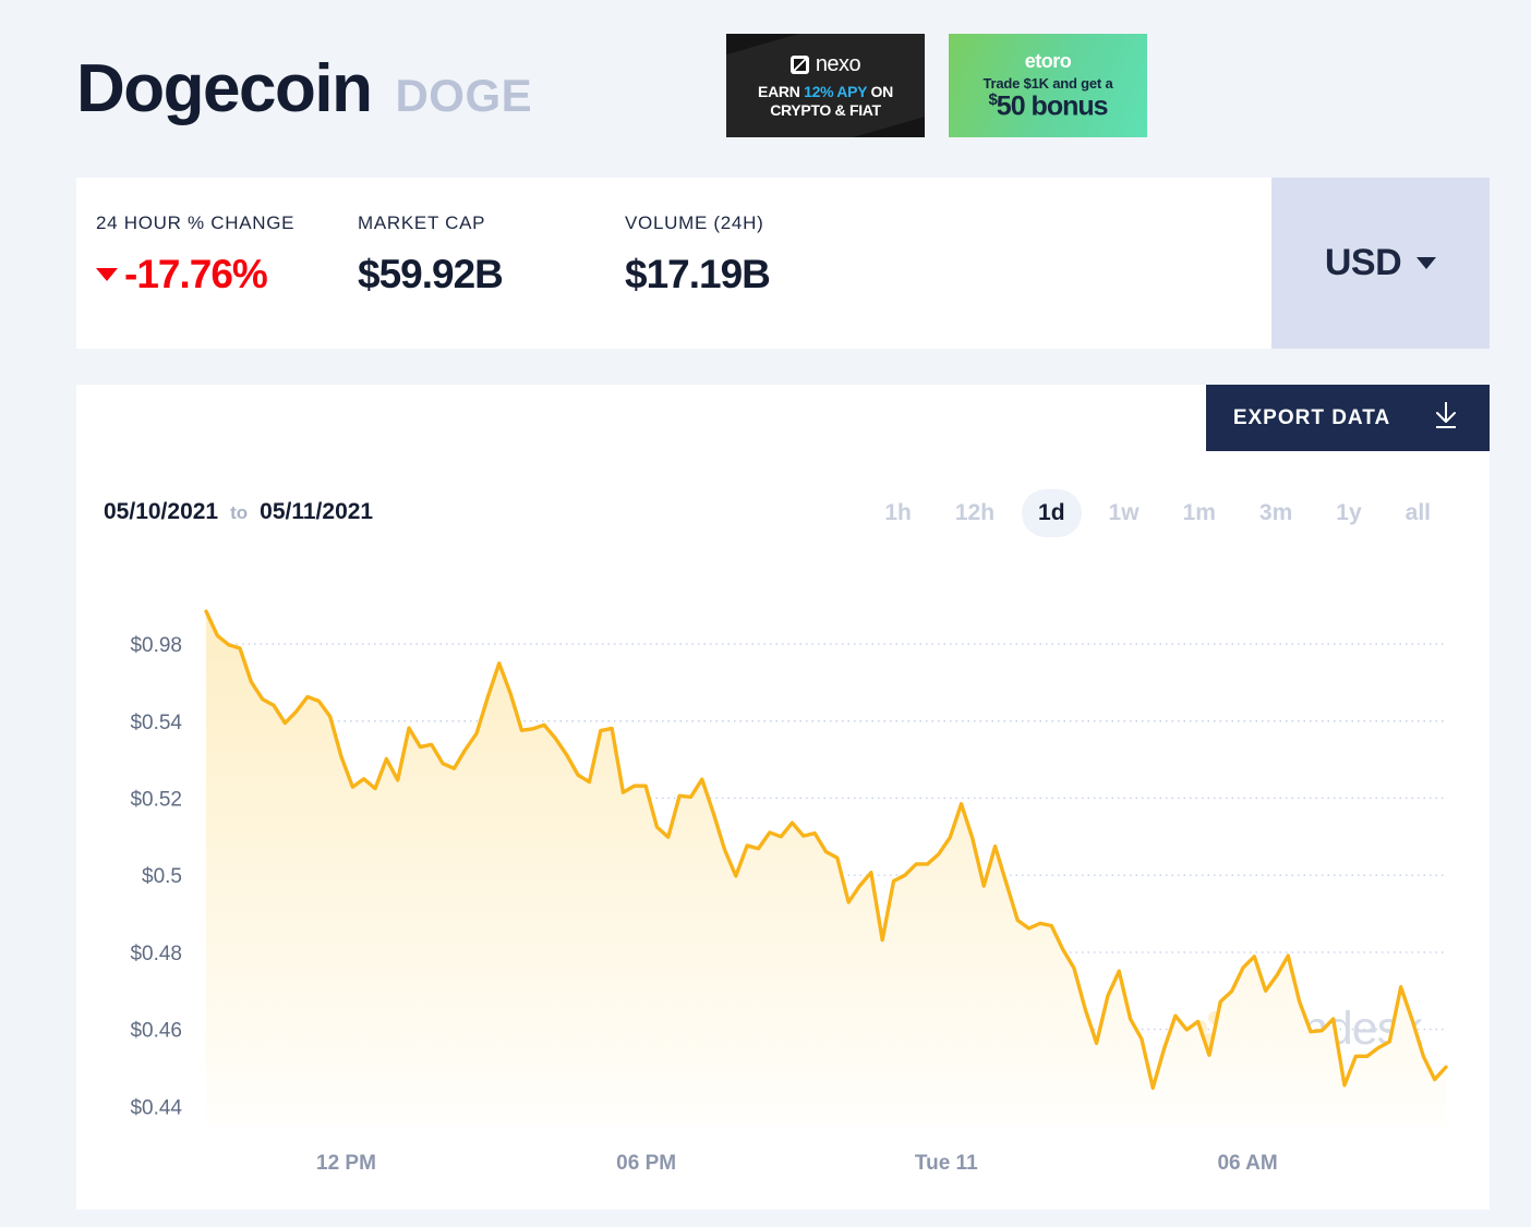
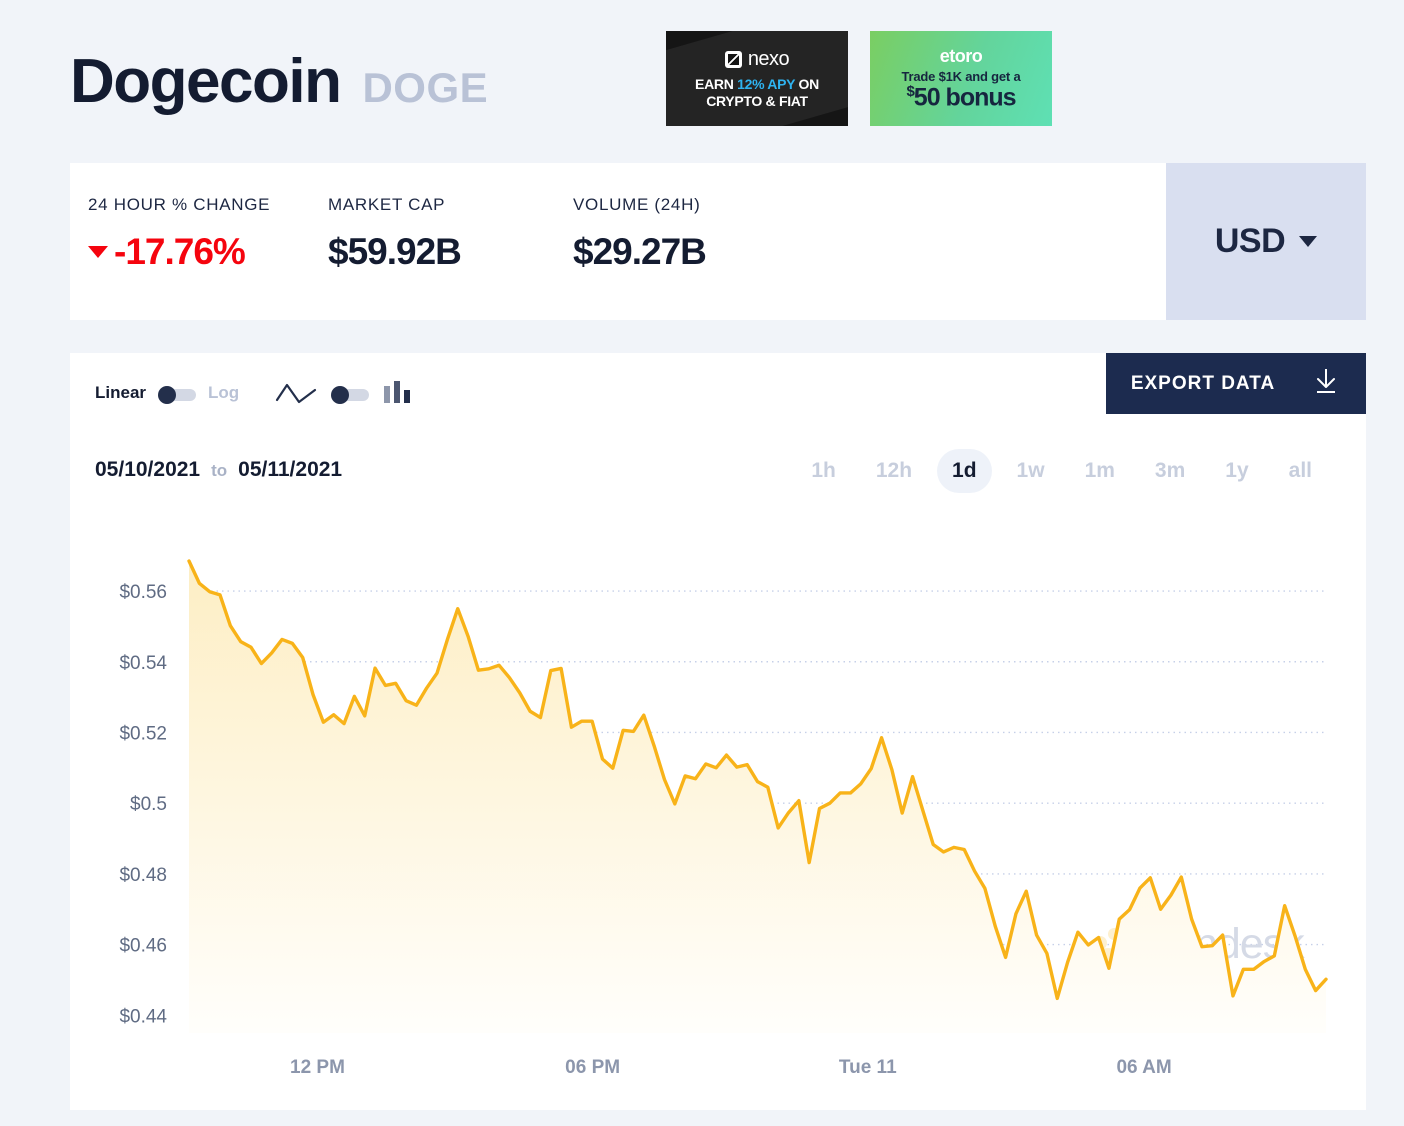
  Dogecoin
  DOGE
  nexo
  EARN 12% APY ON
  CRYPTO & FIAT
  etoro
  Trade $1K and get a
  $50 bonus
  24 HOUR % CHANGE
  -17.76%
  MARKET CAP
  $59.92B
  VOLUME (24H)
- $17.19B
+ $29.27B
  USD
+ Linear
+ Log
  EXPORT DATA
  05/10/2021
  to
  05/11/2021
  1h
  12h
  1d
  1w
  1m
  3m
  1y
  all
- $0.98
+ $0.56
  $0.54
  $0.52
  $0.5
  $0.48
  $0.46
  $0.44
  12 PM
  06 PM
  Tue 11
  06 AM
